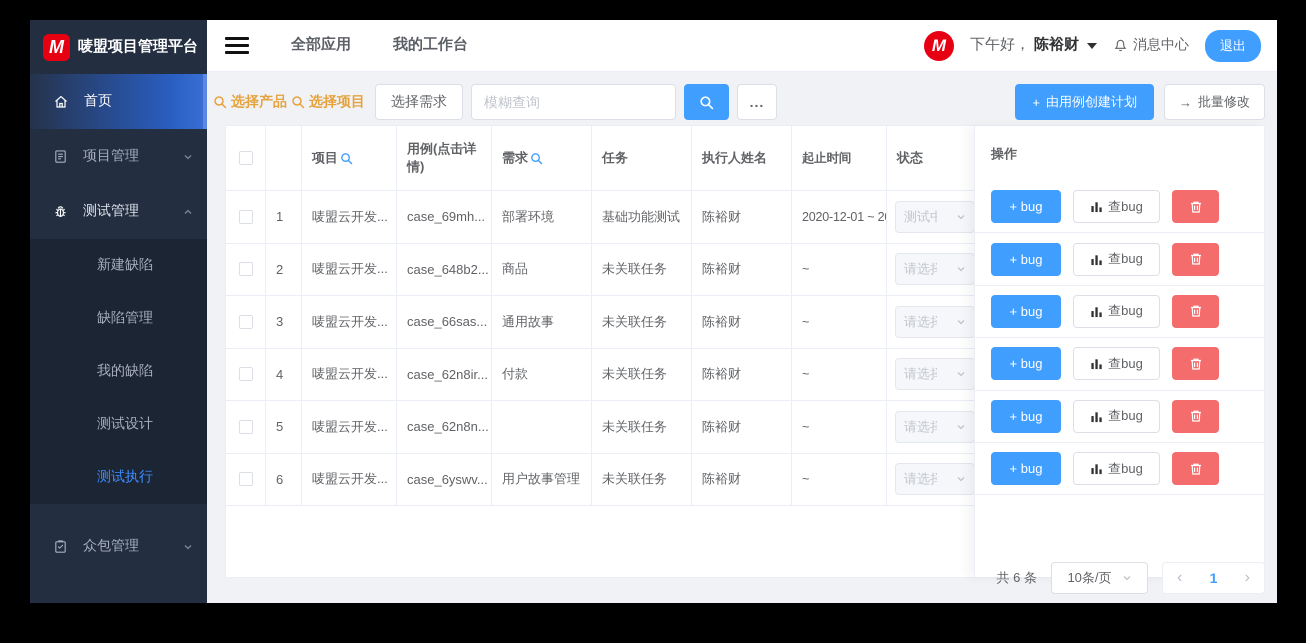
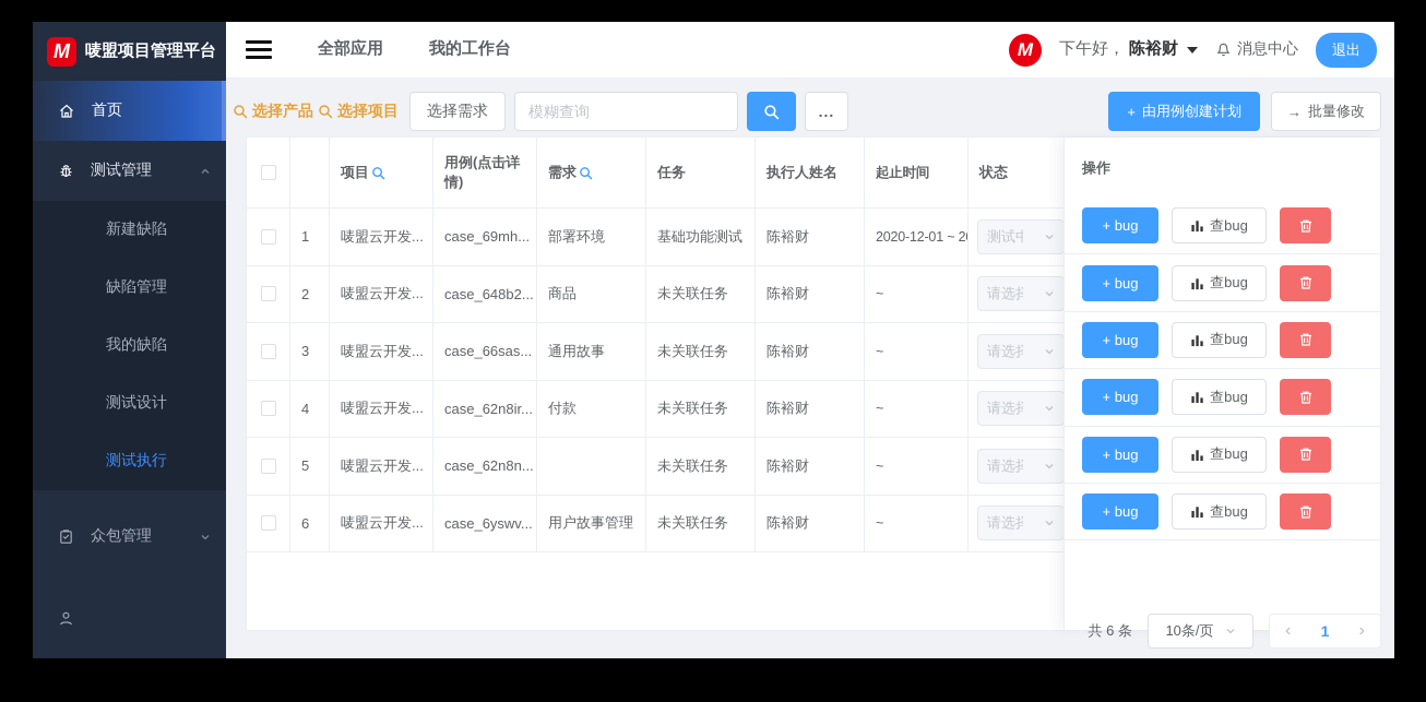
  M
  唛盟项目管理平台
  首页
- 项目管理
  测试管理
  新建缺陷
  缺陷管理
  我的缺陷
  测试设计
  测试执行
  众包管理
  全部应用
  我的工作台
  M
  下午好，
  陈裕财
  消息中心
  退出
  选择产品
  选择项目
  选择需求
  模糊查询
  ...
  +
  由用例创建计划
  →
  批量修改
  项目
  用例(点击详情)
  需求
  任务
  执行人姓名
  起止时间
  状态
  1
  唛盟云开发...
  case_69mh...
  部署环境
  基础功能测试
  陈裕财
  2020-12-01 ~ 2
  测试中
  2
  唛盟云开发...
  case_648b2...
  商品
  未关联任务
  陈裕财
  ~
  请选择
  3
  唛盟云开发...
  case_66sas...
  通用故事
  未关联任务
  陈裕财
  ~
  请选择
  4
  唛盟云开发...
  case_62n8ir...
  付款
  未关联任务
  陈裕财
  ~
  请选择
  5
  唛盟云开发...
  case_62n8n...
  未关联任务
  陈裕财
  ~
  请选择
  6
  唛盟云开发...
  case_6yswv...
  用户故事管理
  未关联任务
  陈裕财
  ~
  请选择
  操作
  + bug
  查bug
  + bug
  查bug
  + bug
  查bug
  + bug
  查bug
  + bug
  查bug
  + bug
  查bug
  共 6 条
  10条/页
  ‹
  1
  ›
